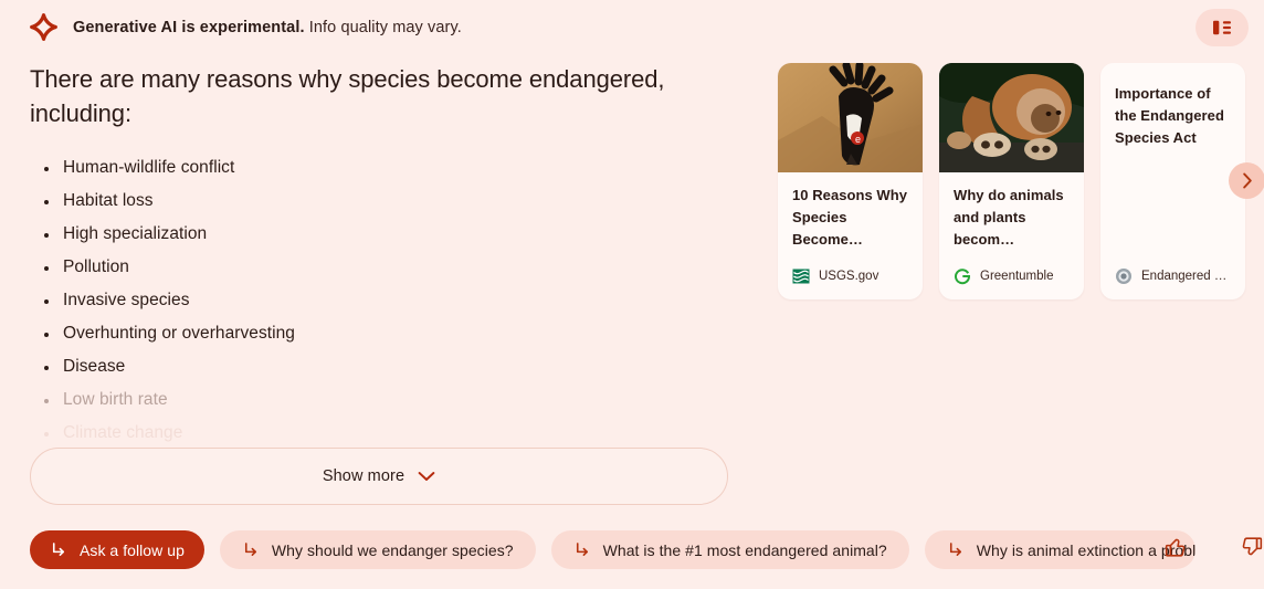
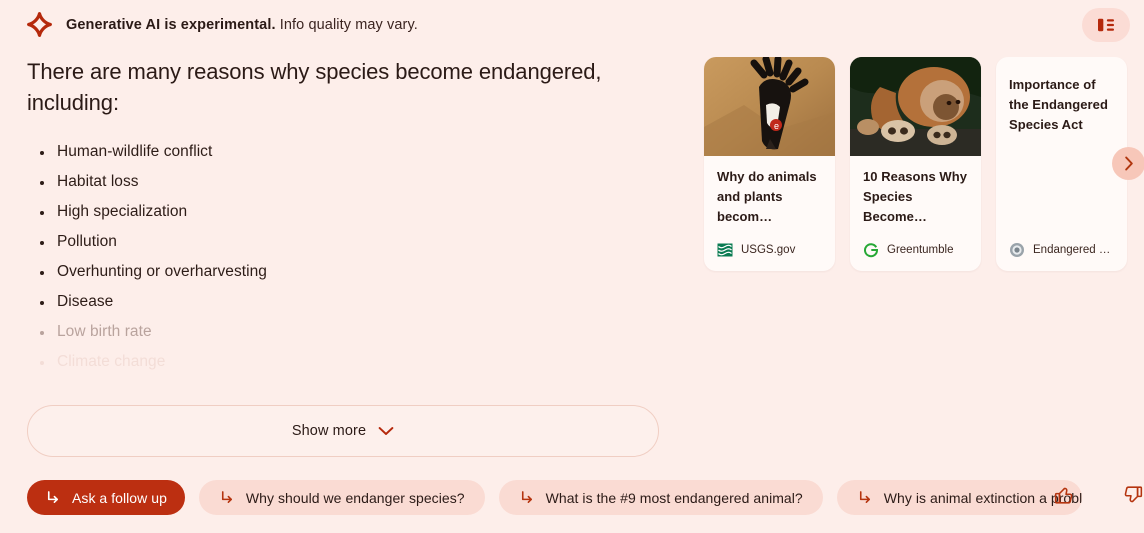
  Generative AI is experimental. Info quality may vary.
  There are many reasons why species become endangered, including:
  Human-wildlife conflict
  Habitat loss
  High specialization
  Pollution
- Invasive species
  Overhunting or overharvesting
  Disease
  Low birth rate
  Show more
  e
- 10 Reasons Why Species Become…
+ Why do animals and plants becom…
  USGS.gov
- Why do animals and plants becom…
+ 10 Reasons Why Species Become…
  Greentumble
  Importance of the Endangered Species Act
  Endangered …
  Ask a follow up
  Why should we endanger species?
- What is the #1 most endangered animal?
+ What is the #9 most endangered animal?
  Why is animal extinction a probl
